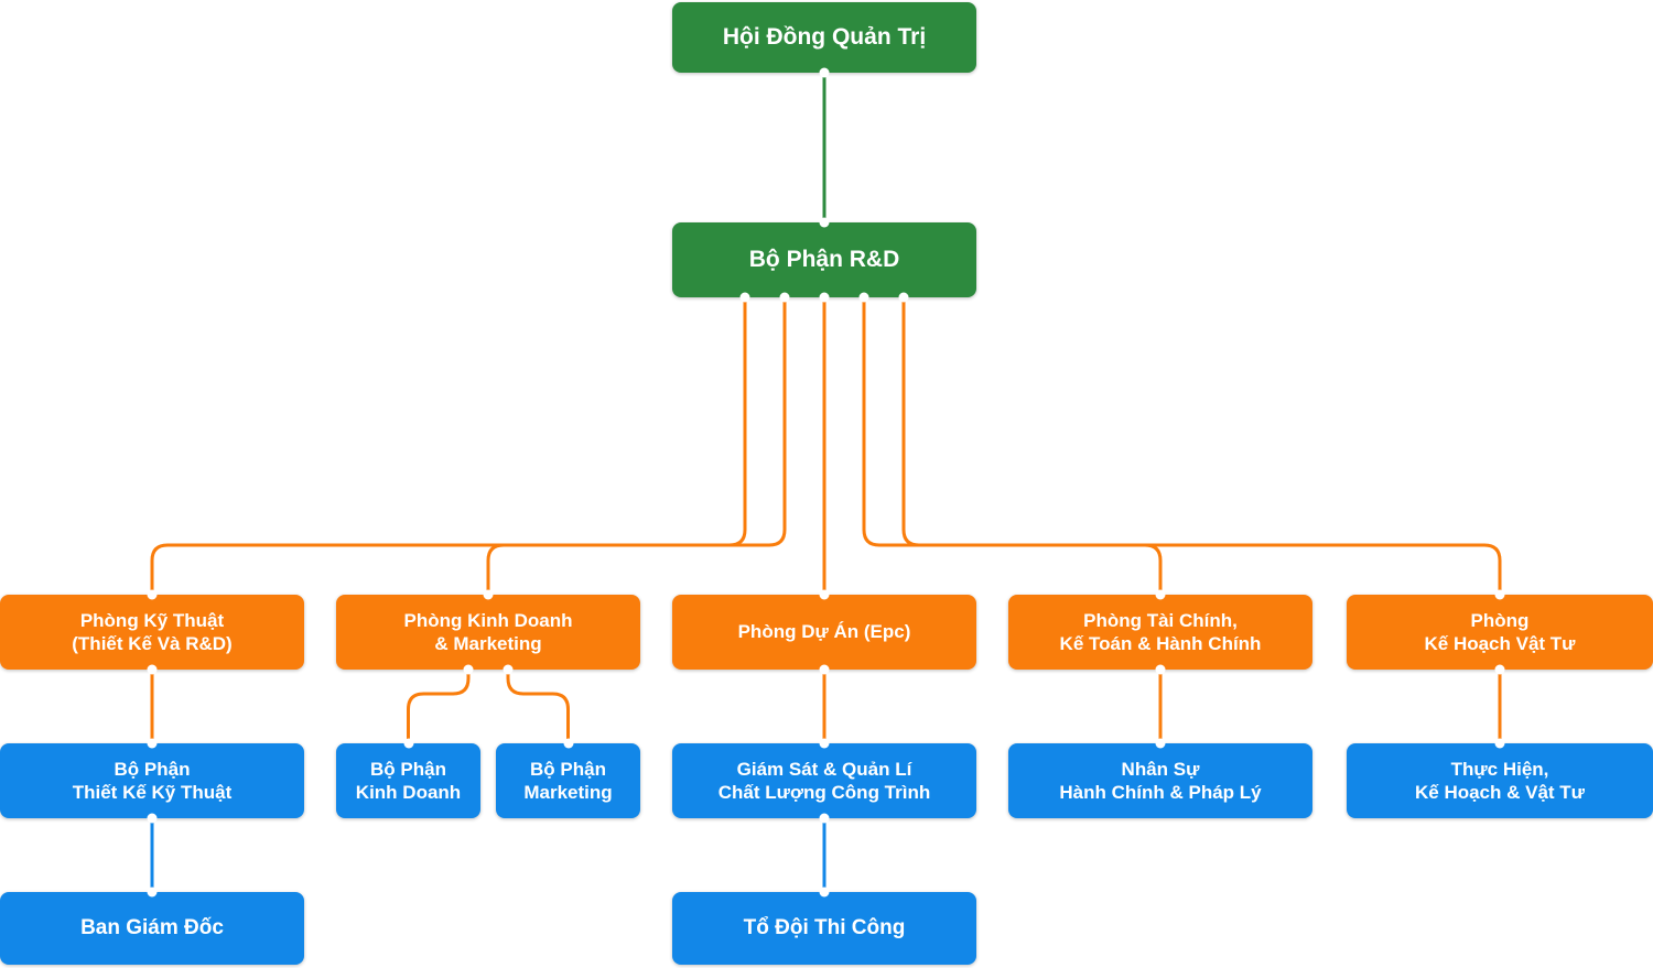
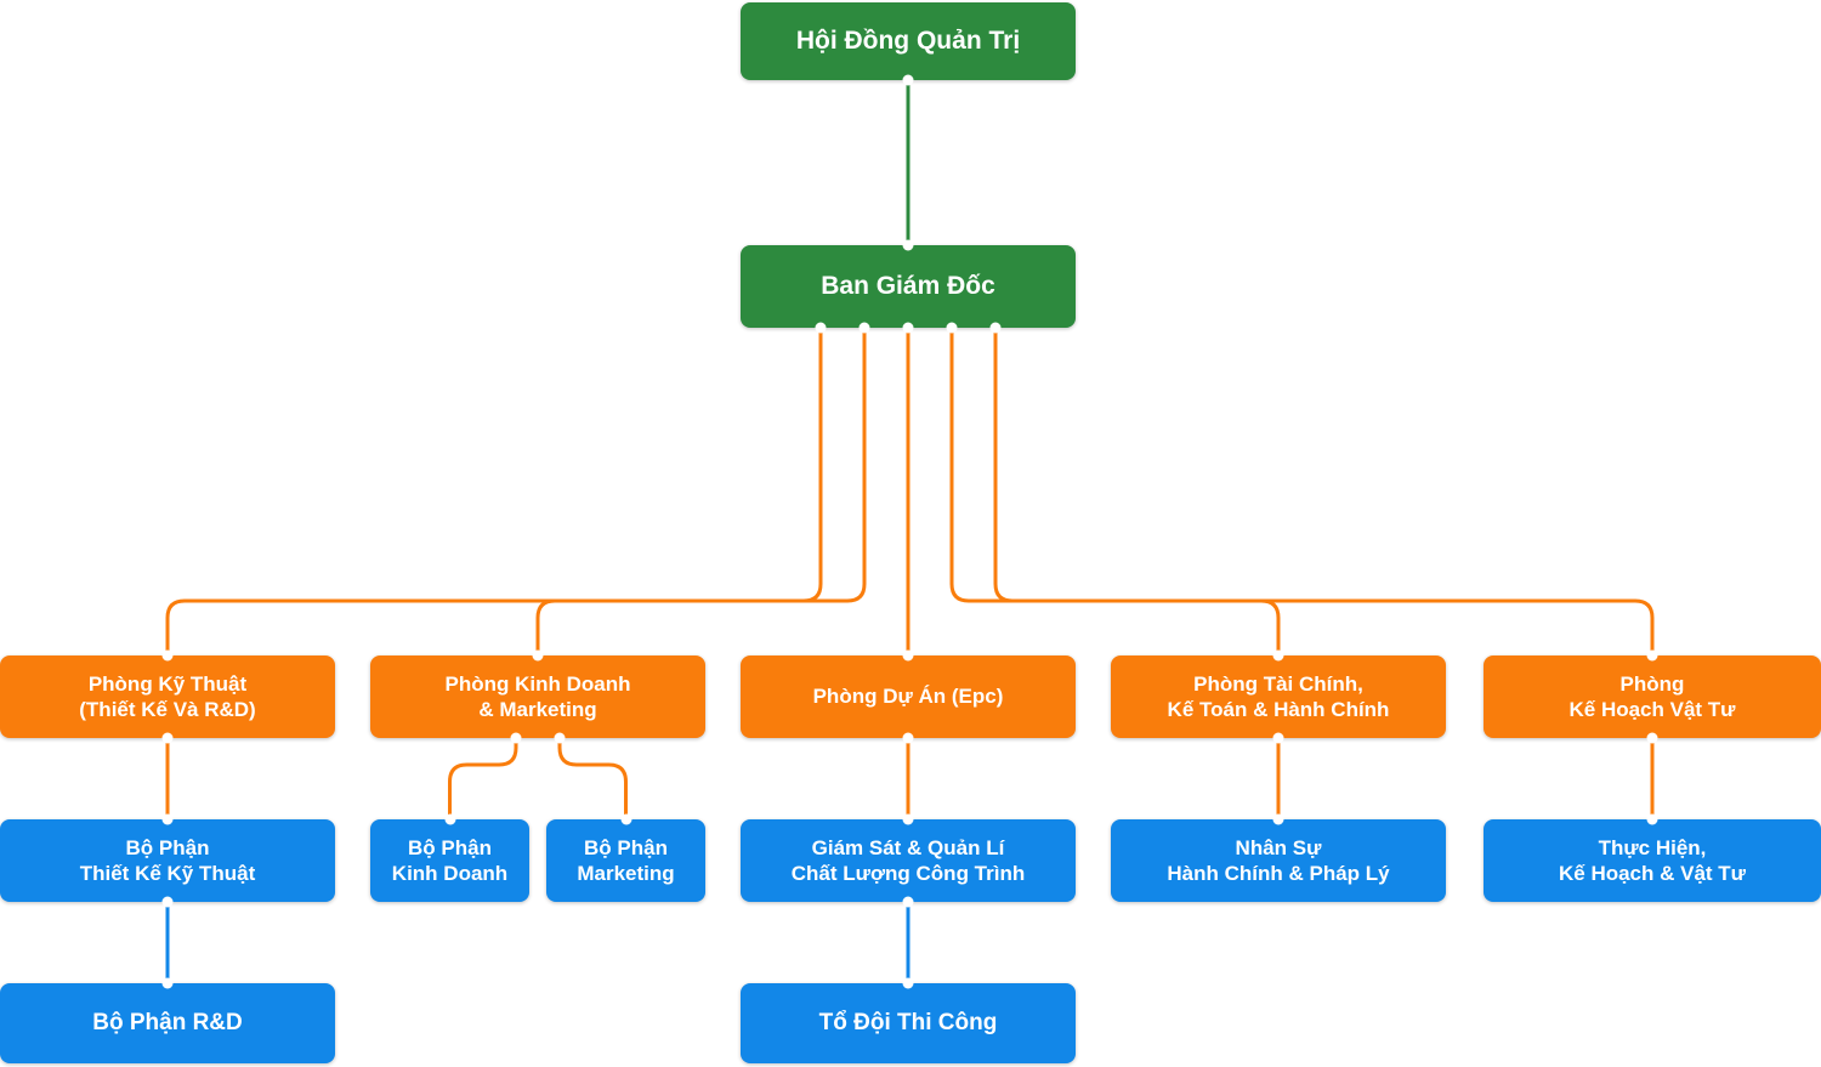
  Hội Đồng Quản Trị
- Bộ Phận R&D
+ Ban Giám Đốc
  Phòng Kỹ Thuật
  (Thiết Kế Và R&D)
  Phòng Kinh Doanh
  & Marketing
  Phòng Dự Án (Epc)
  Phòng Tài Chính,
  Kế Toán & Hành Chính
  Phòng
  Kế Hoạch Vật Tư
  Bộ Phận
  Thiết Kế Kỹ Thuật
  Bộ Phận
  Kinh Doanh
  Bộ Phận
  Marketing
  Giám Sát & Quản Lí
  Chất Lượng Công Trình
  Nhân Sự
  Hành Chính & Pháp Lý
  Thực Hiện,
  Kế Hoạch & Vật Tư
- Ban Giám Đốc
+ Bộ Phận R&D
  Tổ Đội Thi Công
